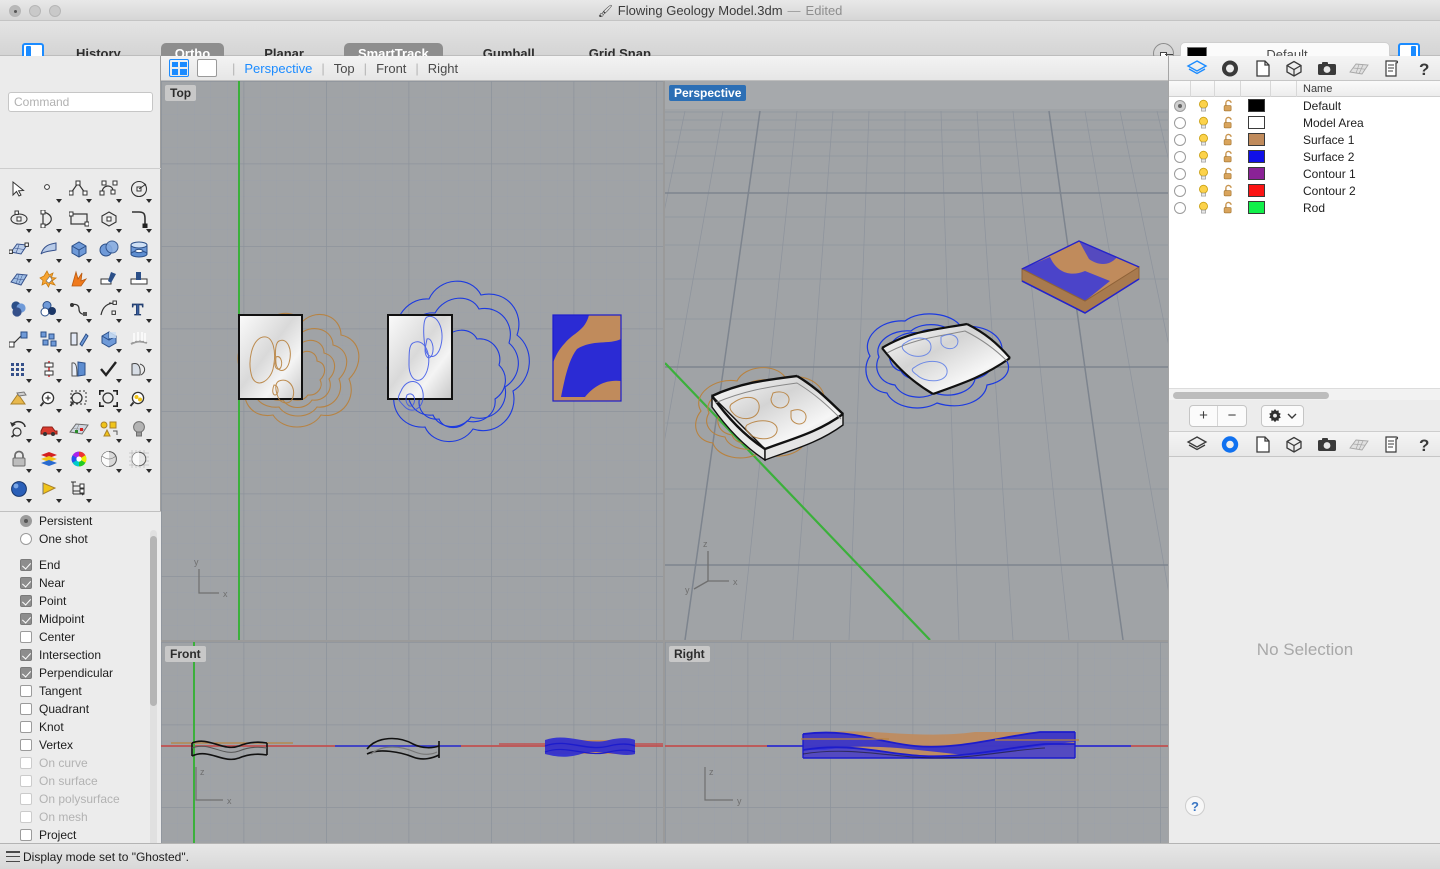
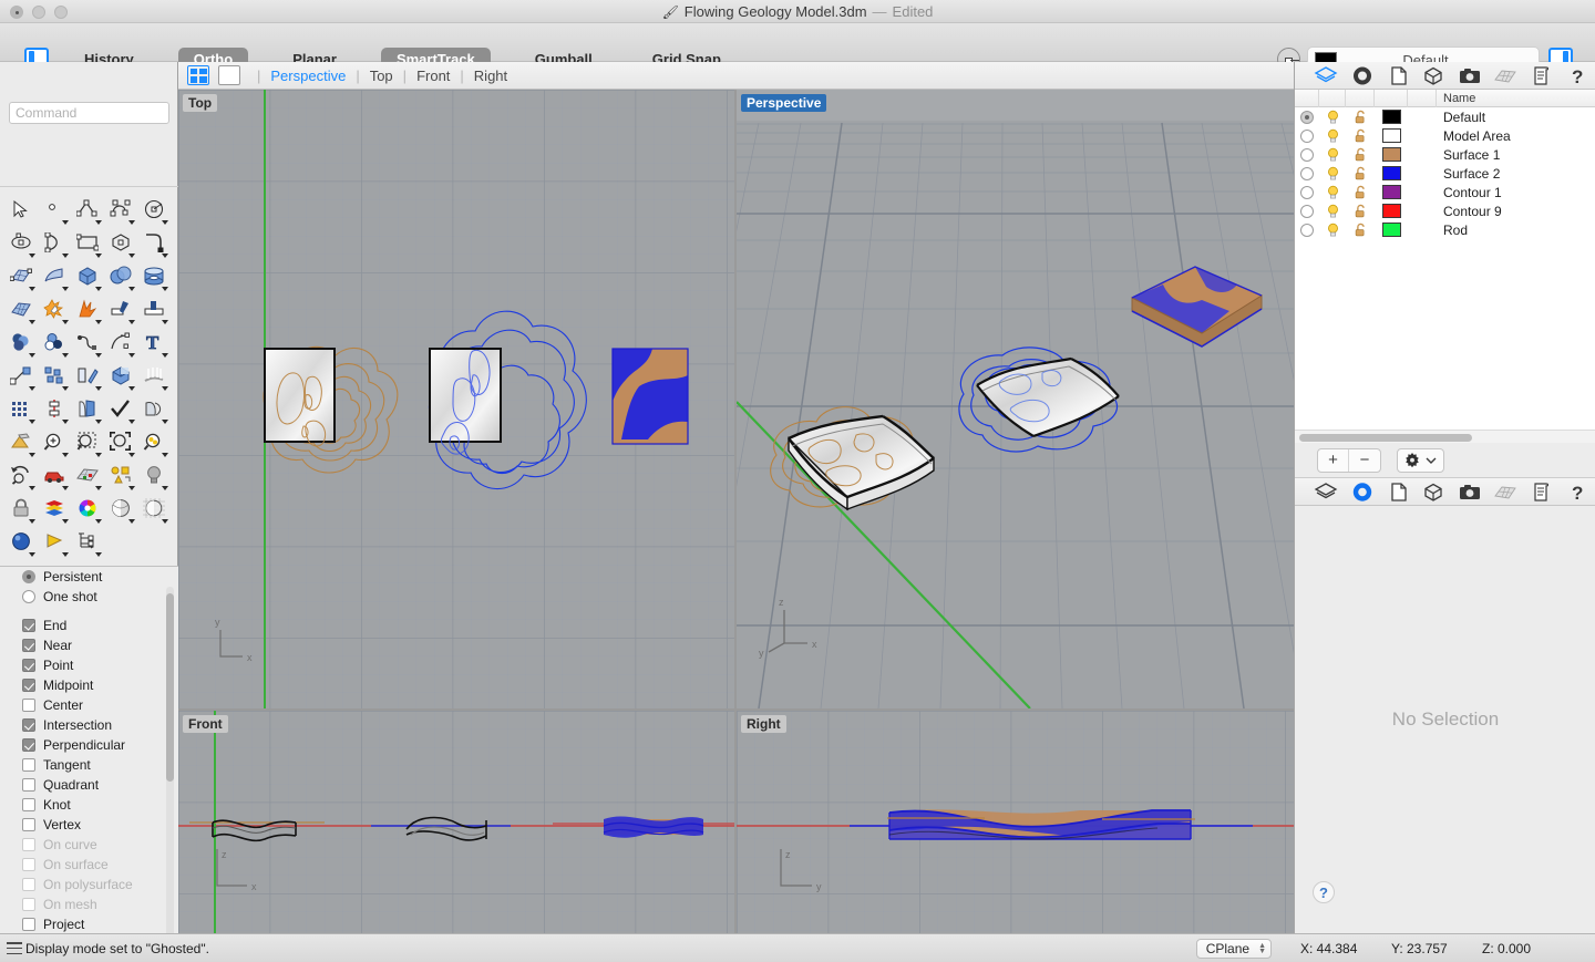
  🖌
  Flowing Geology Model.3dm
  —
  Edited
  History
  Ortho
  Planar
  SmartTrack
  Gumball
  Grid Snap
  Default
  Command
  T
  Persistent
  One shot
  End
  Near
  Point
  Midpoint
  Center
  Intersection
  Perpendicular
  Tangent
  Quadrant
  Knot
  Vertex
  On curve
  On surface
  On polysurface
  On mesh
  Project
  |
  Perspective
  |
  Top
  |
  Front
  |
  Right
  y
  x
  Top
  z
  x
  y
  Perspective
  z
  x
  Front
  z
  y
  Right
  ?
  Name
  Default
  Model Area
  Surface 1
  Surface 2
  Contour 1
- Contour 2
+ Contour 9
  Rod
  +
  −
  ?
  No Selection
  ?
  Display mode set to "Ghosted".
+ CPlane
+ X: 44.384
+ Y: 23.757
+ Z: 0.000
